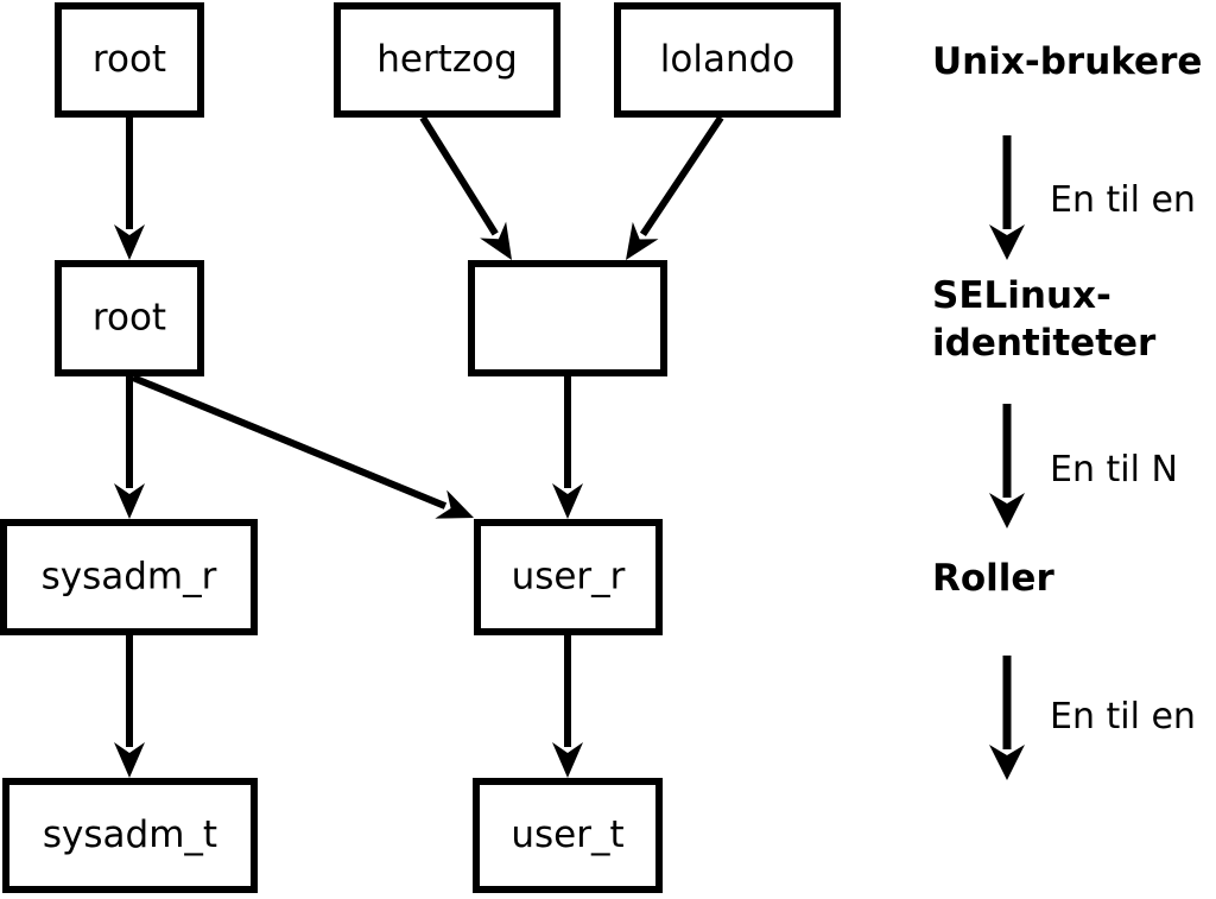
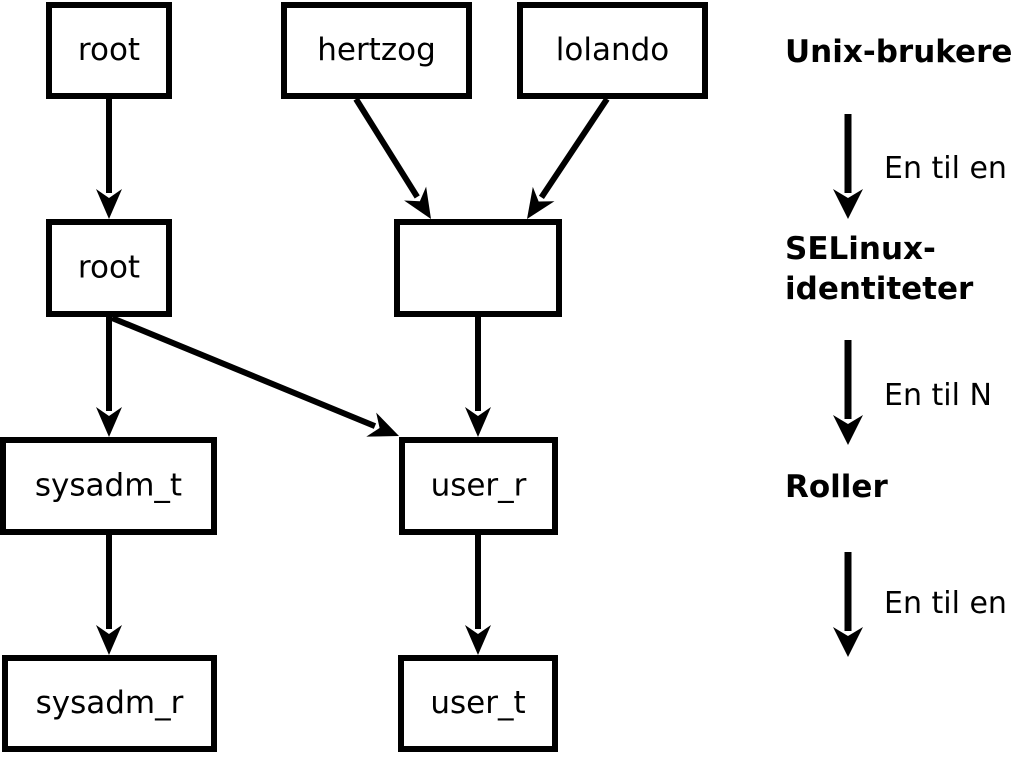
  root
  hertzog
  lolando
  root
- sysadm_r
+ sysadm_t
  user_r
- sysadm_t
+ sysadm_r
  user_t
  Unix-brukere
  SELinux-
  identiteter
  Roller
  En til en
  En til N
  En til en
